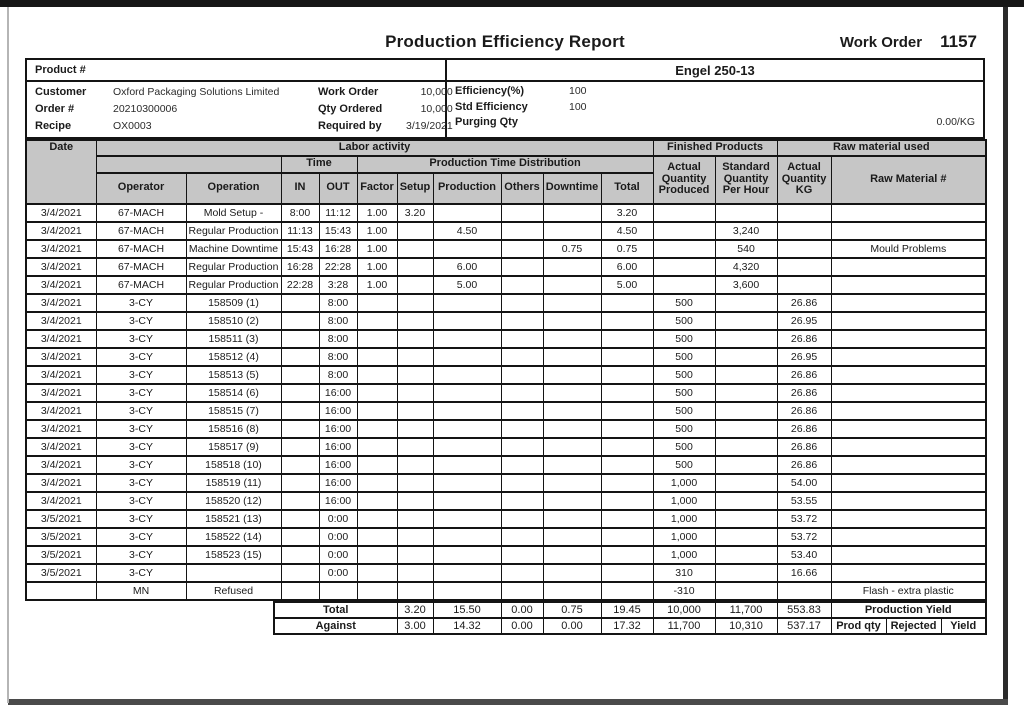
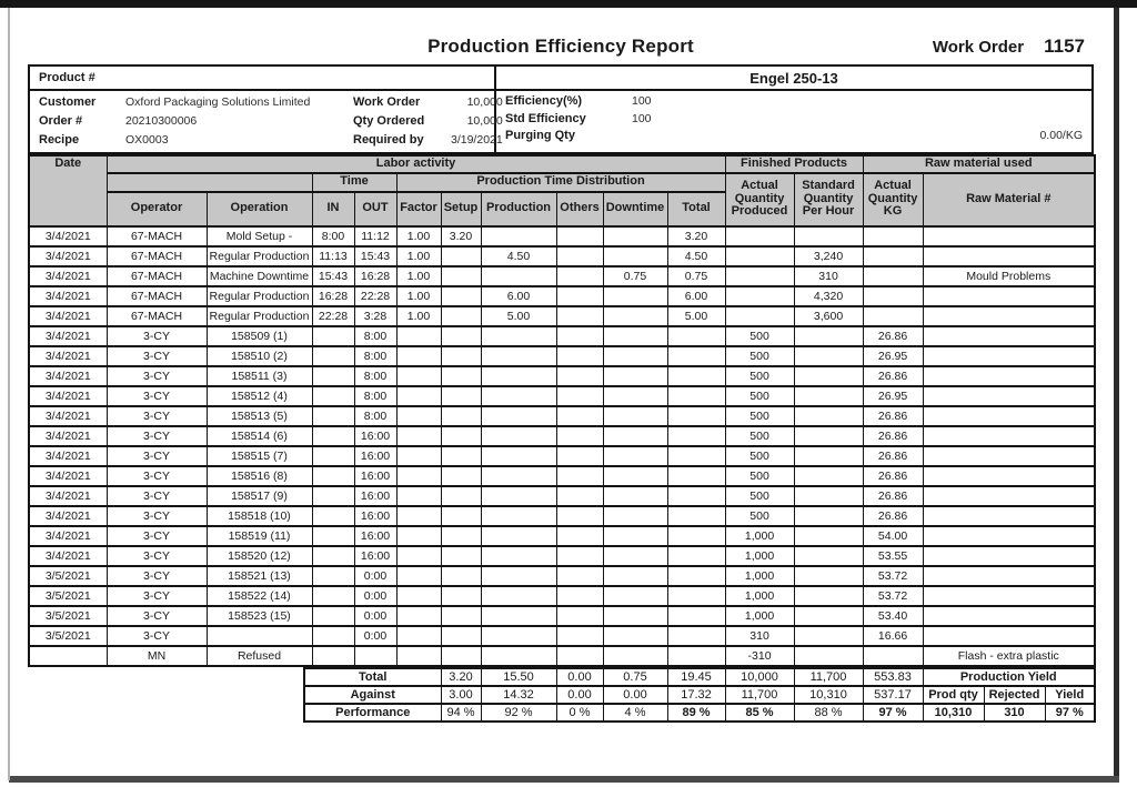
  Production Efficiency Report
  Work Order
  1157
  Product #
  Customer
  Oxford Packaging Solutions Limited
  Work Order
  10,000
  Order #
  20210300006
  Qty Ordered
  10,000
  Recipe
  OX0003
  Required by
  3/19/2021
  Engel 250-13
  Efficiency(%)
  100
  Std Efficiency
  100
  Purging Qty
  0.00/KG
  Date	Labor activity	Finished Products	Raw material used
  	Time	Production Time Distribution	Actual Quantity Produced	Standard Quantity Per Hour	Actual Quantity KG	Raw Material #
  Operator	Operation	IN	OUT	Factor	Setup	Production	Others	Downtime	Total
  3/4/2021	67-MACH	Mold Setup -	8:00	11:12	1.00	3.20				3.20
  3/4/2021	67-MACH	Regular Production	11:13	15:43	1.00		4.50			4.50		3,240
- 3/4/2021	67-MACH	Machine Downtime	15:43	16:28	1.00				0.75	0.75		540		Mould Problems
+ 3/4/2021	67-MACH	Machine Downtime	15:43	16:28	1.00				0.75	0.75		310		Mould Problems
  3/4/2021	67-MACH	Regular Production	16:28	22:28	1.00		6.00			6.00		4,320
  3/4/2021	67-MACH	Regular Production	22:28	3:28	1.00		5.00			5.00		3,600
  3/4/2021	3-CY	158509 (1)		8:00							500		26.86
  3/4/2021	3-CY	158510 (2)		8:00							500		26.95
  3/4/2021	3-CY	158511 (3)		8:00							500		26.86
  3/4/2021	3-CY	158512 (4)		8:00							500		26.95
  3/4/2021	3-CY	158513 (5)		8:00							500		26.86
  3/4/2021	3-CY	158514 (6)		16:00							500		26.86
  3/4/2021	3-CY	158515 (7)		16:00							500		26.86
  3/4/2021	3-CY	158516 (8)		16:00							500		26.86
  3/4/2021	3-CY	158517 (9)		16:00							500		26.86
  3/4/2021	3-CY	158518 (10)		16:00							500		26.86
  3/4/2021	3-CY	158519 (11)		16:00							1,000		54.00
  3/4/2021	3-CY	158520 (12)		16:00							1,000		53.55
  3/5/2021	3-CY	158521 (13)		0:00							1,000		53.72
  3/5/2021	3-CY	158522 (14)		0:00							1,000		53.72
  3/5/2021	3-CY	158523 (15)		0:00							1,000		53.40
  3/5/2021	3-CY			0:00							310		16.66
  	MN	Refused									-310			Flash - extra plastic
  Total	3.20	15.50	0.00	0.75	19.45	10,000	11,700	553.83	Production Yield
  Against	3.00	14.32	0.00	0.00	17.32	11,700	10,310	537.17	Prod qty	Rejected	Yield
+ Performance	94 %	92 %	0 %	4 %	89 %	85 %	88 %	97 %	10,310	310	97 %
